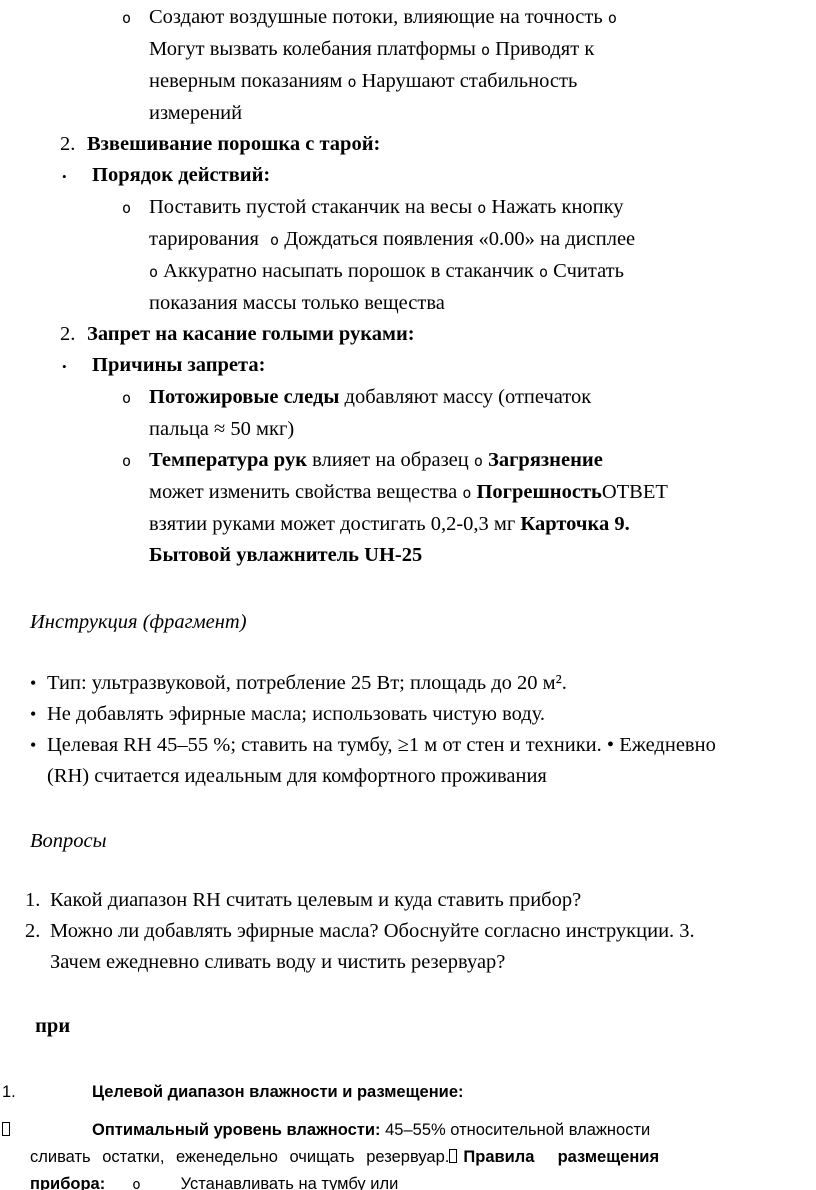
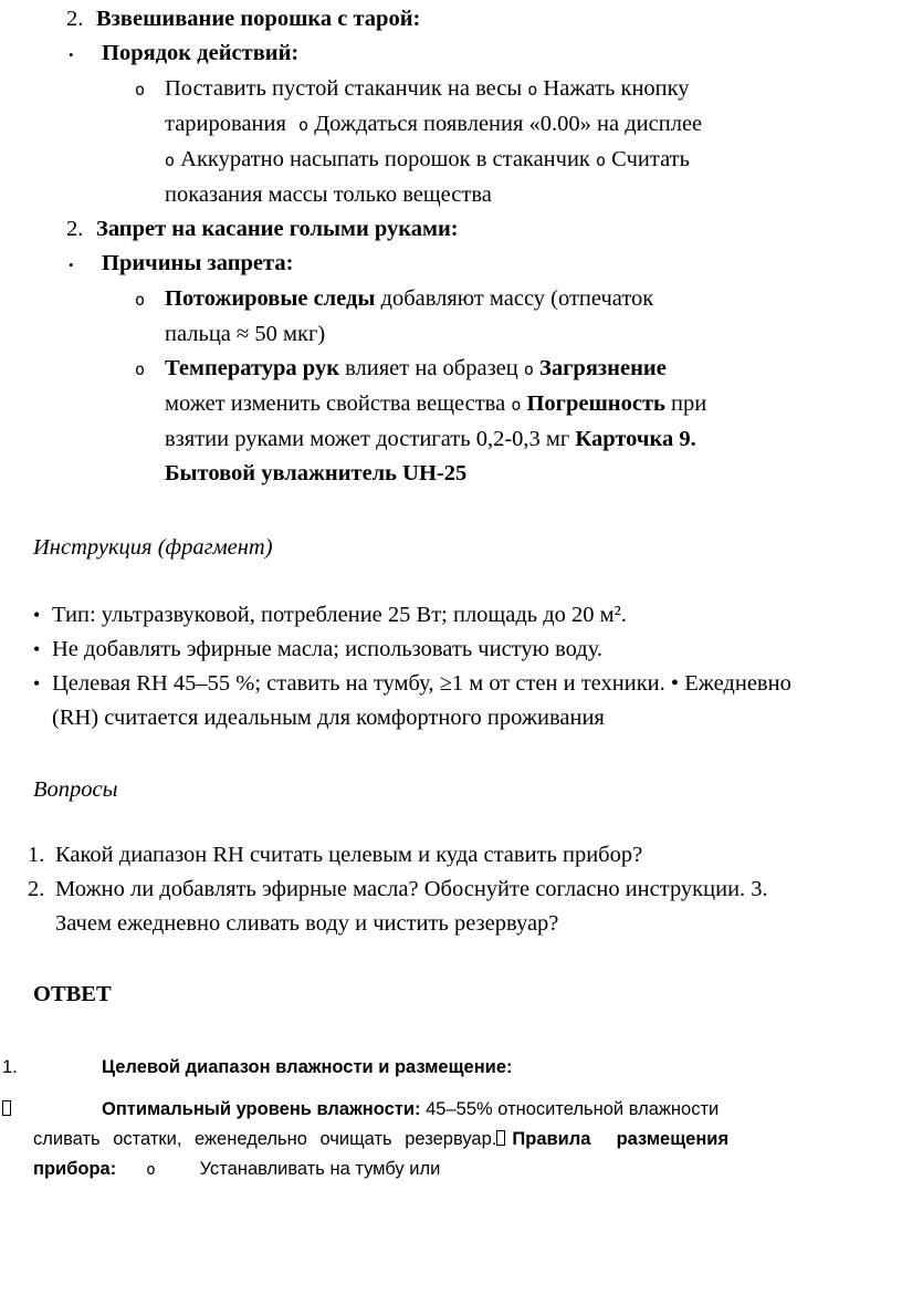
- o Создают воздушные потоки, влияющие на точность o
- Могут вызвать колебания платформы o Приводят к
- неверным показаниям o Нарушают стабильность
- измерений
  2. Взвешивание порошка с тарой:
  • Порядок действий:
  o Поставить пустой стаканчик на весы o Нажать кнопку
  тарирования o Дождаться появления «0.00» на дисплее
  o Аккуратно насыпать порошок в стаканчик o Считать
  показания массы только вещества
  2. Запрет на касание голыми руками:
  • Причины запрета:
  o Потожировые следы добавляют массу (отпечаток
  пальца ≈ 50 мкг)
  o Температура рук влияет на образец o Загрязнение
- может изменить свойства вещества o ПогрешностьОТВЕТ
+ может изменить свойства вещества o Погрешность при
  взятии руками может достигать 0,2-0,3 мг Карточка 9.
  Бытовой увлажнитель UH-25
  Инструкция (фрагмент)
  • Тип: ультразвуковой, потребление 25 Вт; площадь до 20 м².
  • Не добавлять эфирные масла; использовать чистую воду.
  • Целевая RH 45–55 %; ставить на тумбу, ≥1 м от стен и техники. • Ежедневно
  (RH) считается идеальным для комфортного проживания
  Вопросы
  1. Какой диапазон RH считать целевым и куда ставить прибор?
  2. Можно ли добавлять эфирные масла? Обоснуйте согласно инструкции. 3.
  Зачем ежедневно сливать воду и чистить резервуар?
- при
+ ОТВЕТ
  1. Целевой диапазон влажности и размещение:
  Оптимальный уровень влажности: 45–55% относительной влажности
  сливать остатки, еженедельно очищать резервуар. Правила размещения
  прибора: o Устанавливать на тумбу или
